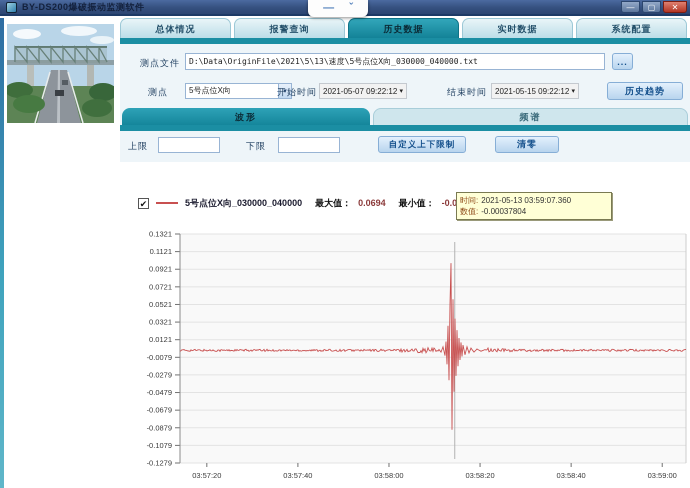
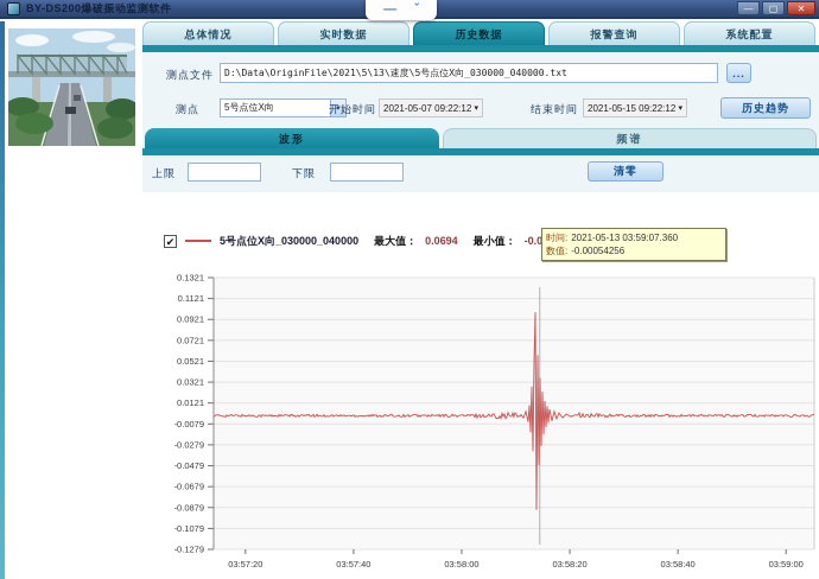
  BY-DS200爆破振动监测软件
  —
  ▢
  ✕
  —
  ˇ
  总体情况
- 报警查询
+ 实时数据
  历史数据
- 实时数据
+ 报警查询
  系统配置
  测点文件
  D:\Data\OriginFile\2021\5\13\速度\5号点位X向_030000_040000.txt
  ...
  测点
  5号点位X向
  开始时间
  2021-05-07 09:22:12
  结束时间
  2021-05-15 09:22:12
  历史趋势
  波形
  频谱
  上限
  下限
- 自定义上下限制
  清零
  ✔
  5号点位X向_030000_040000
  最大值：
  0.0694
  最小值：
  时间:
  2021-05-13 03:59:07.360
  数值:
- -0.00037804
+ -0.00054256
  0.1321
  0.1121
  0.0921
  0.0721
  0.0521
  0.0321
  0.0121
  -0.0079
  -0.0279
  -0.0479
  -0.0679
  -0.0879
  -0.1079
  -0.1279
  03:57:20
  03:57:40
  03:58:00
  03:58:20
  03:58:40
  03:59:00
